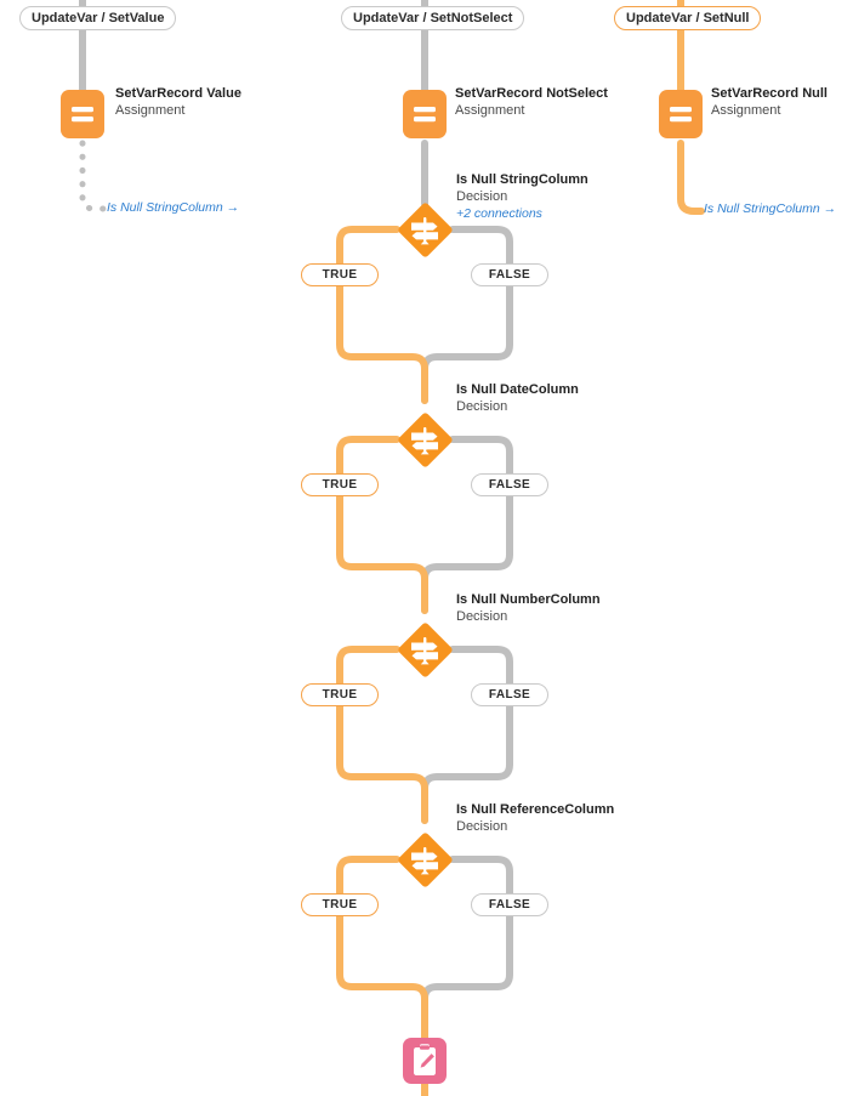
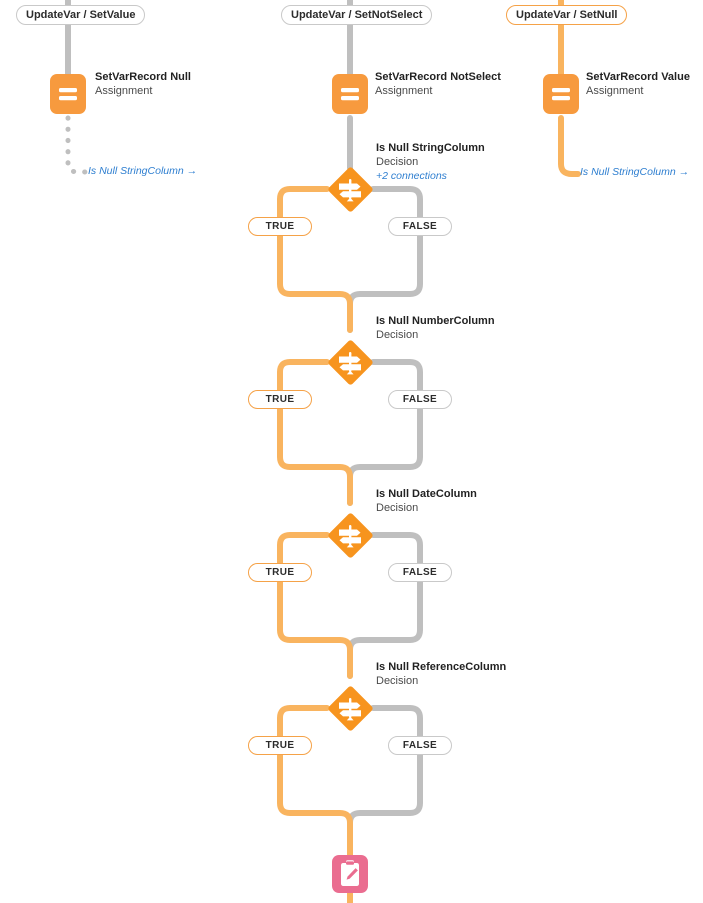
  UpdateVar / SetValue
  UpdateVar / SetNotSelect
  UpdateVar / SetNull
- SetVarRecord Value
+ SetVarRecord Null
  Assignment
  SetVarRecord NotSelect
  Assignment
- SetVarRecord Null
+ SetVarRecord Value
  Assignment
  Is Null StringColumn →
  Is Null StringColumn →
  Is Null StringColumn
  Decision
  +2 connections
  TRUE
  FALSE
- Is Null DateColumn
+ Is Null NumberColumn
  Decision
  TRUE
  FALSE
- Is Null NumberColumn
+ Is Null DateColumn
  Decision
  TRUE
  FALSE
  Is Null ReferenceColumn
  Decision
  TRUE
  FALSE
